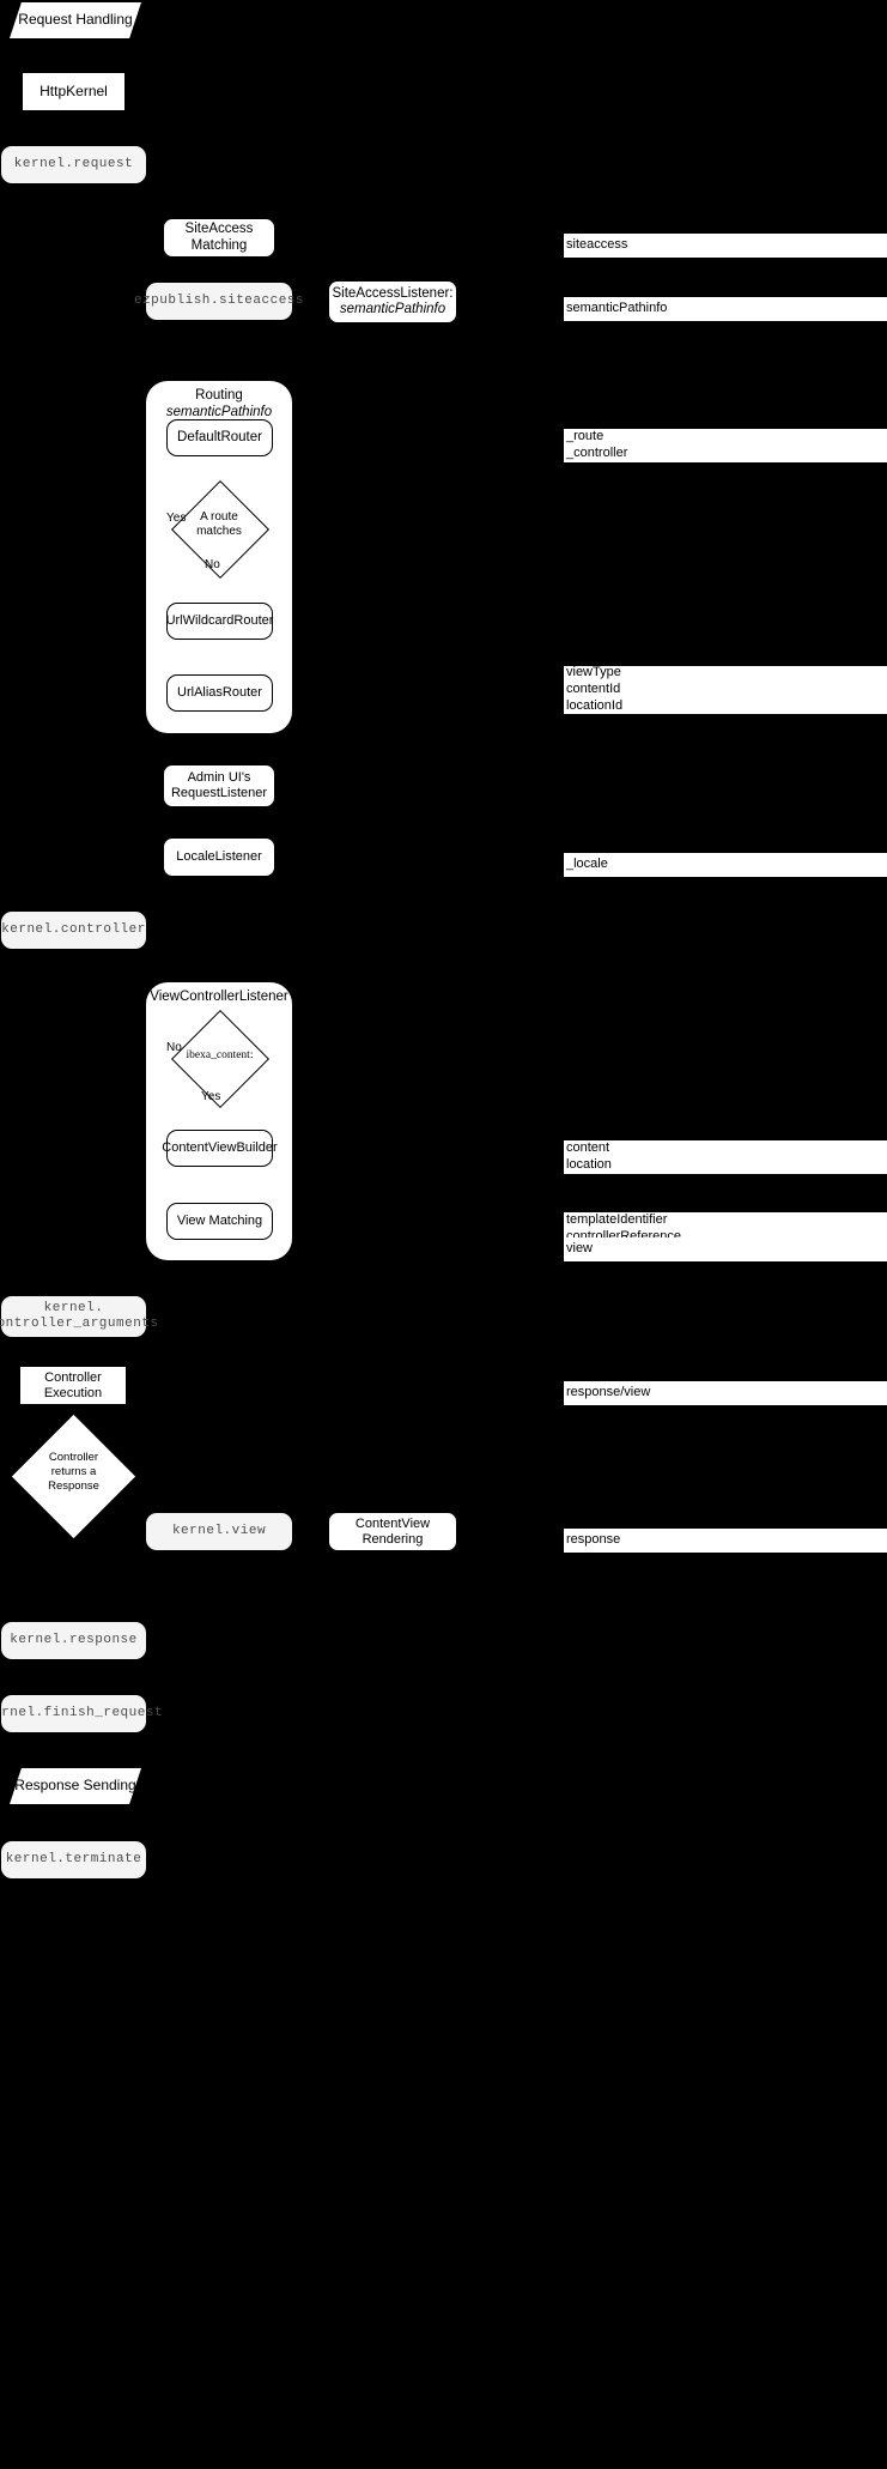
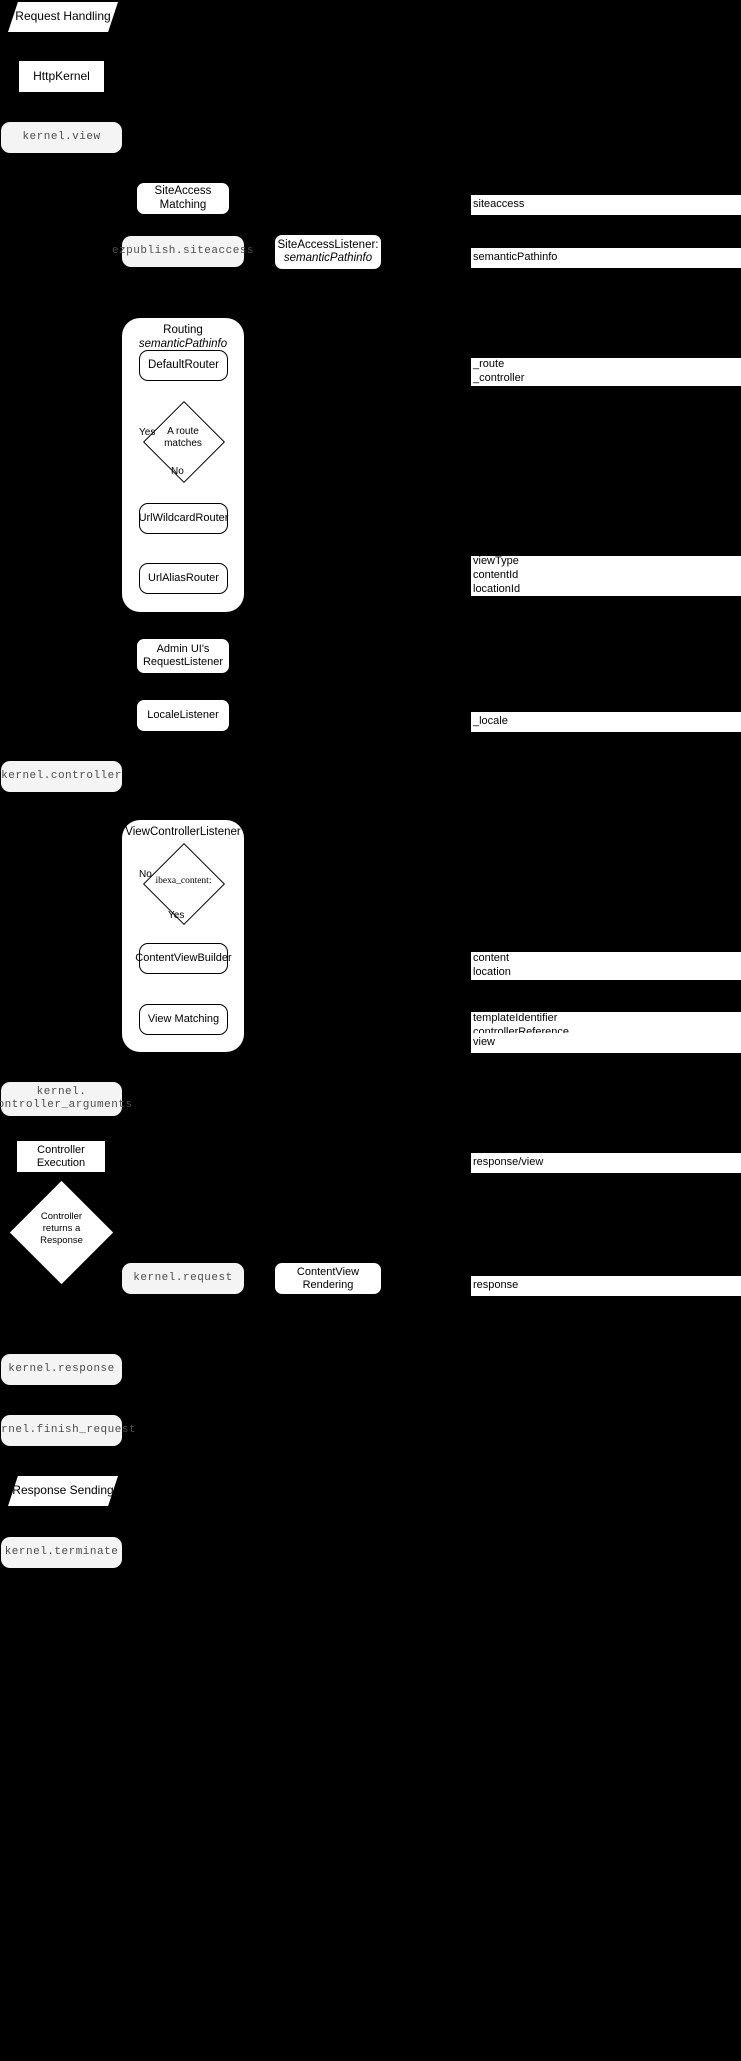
  Request Handling
  Response Sending
  HttpKernel
- kernel.request
+ kernel.view
  ezpublish.siteaccess
  kernel.controller
  kernel.
  ontroller_arguments
- kernel.view
+ kernel.request
  kernel.response
  rnel.finish_request
  kernel.terminate
  SiteAccess Matching
  SiteAccessListener:
  semanticPathinfo
  Routing semanticPathinfo
  DefaultRouter
  A route
  matches
  Yes
  No
  UrlWildcardRouter
  UrlAliasRouter
  Admin UI's
  RequestListener
  LocaleListener
  ViewControllerListener
  ibexa_content:
  No
  Yes
  ContentViewBuilder
  View Matching
  Controller Execution
  Controller
  returns a
  Response
  ContentView Rendering
  siteaccess
  semanticPathinfo
  _route
  _controller
  viewType
  contentId
  locationId
  _locale
  content
  location
  templateIdentifier
  controllerReference
  view
  response/view
  response
